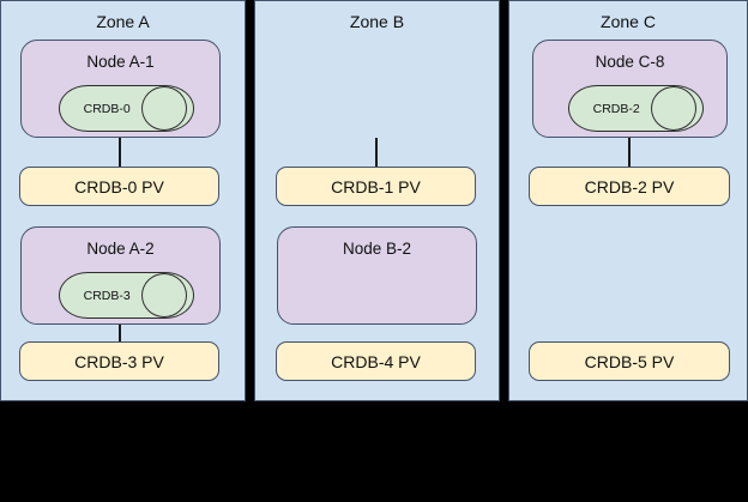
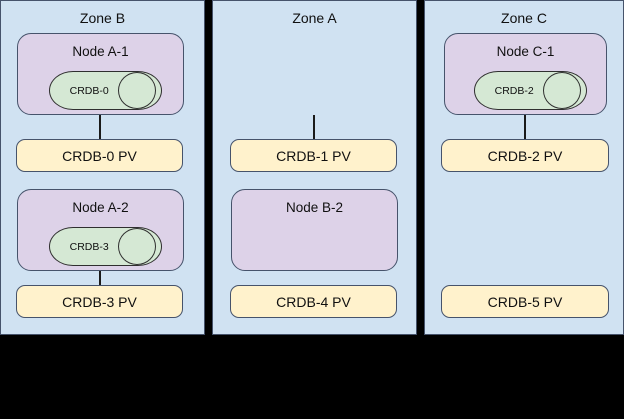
- Zone A
+ Zone B
  Node A-1
  CRDB-0
  CRDB-0 PV
  Node A-2
  CRDB-3
  CRDB-3 PV
- Zone B
+ Zone A
  CRDB-1 PV
  Node B-2
  CRDB-4 PV
  Zone C
- Node C-8
+ Node C-1
  CRDB-2
  CRDB-2 PV
  CRDB-5 PV
